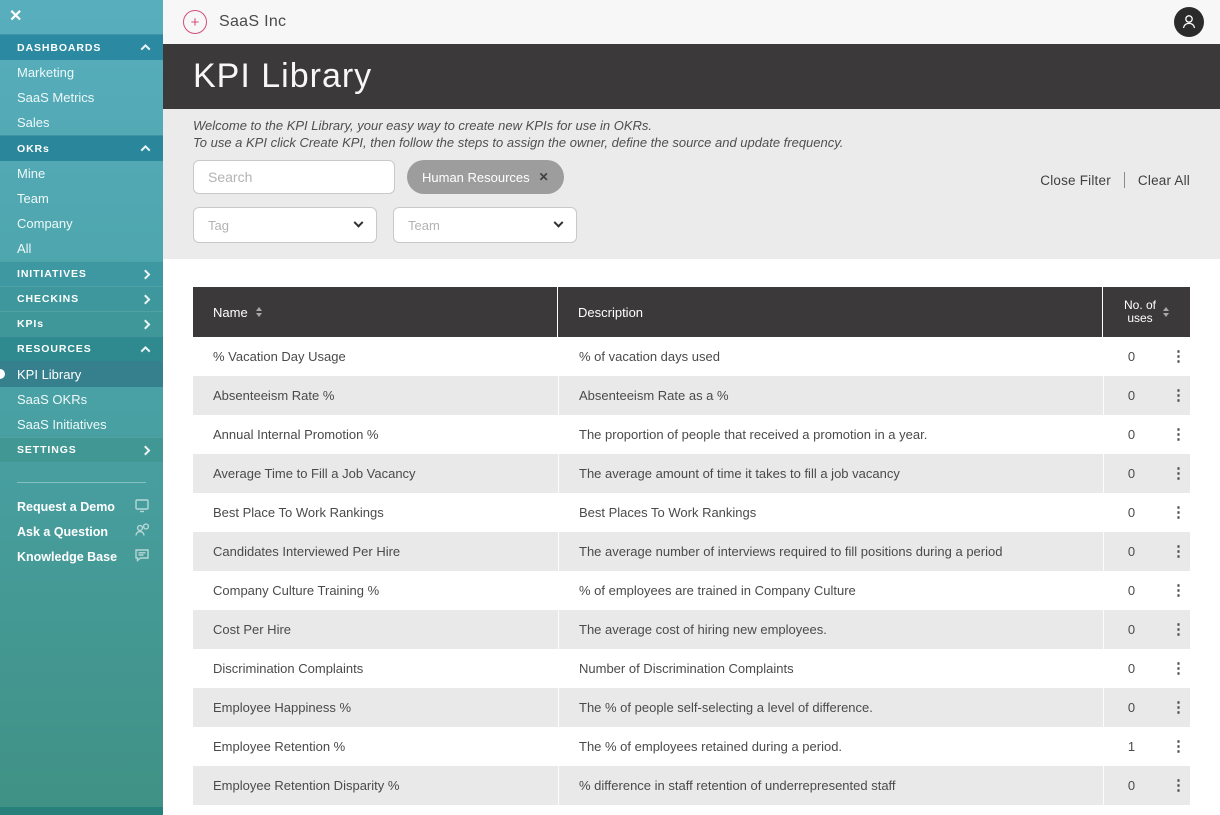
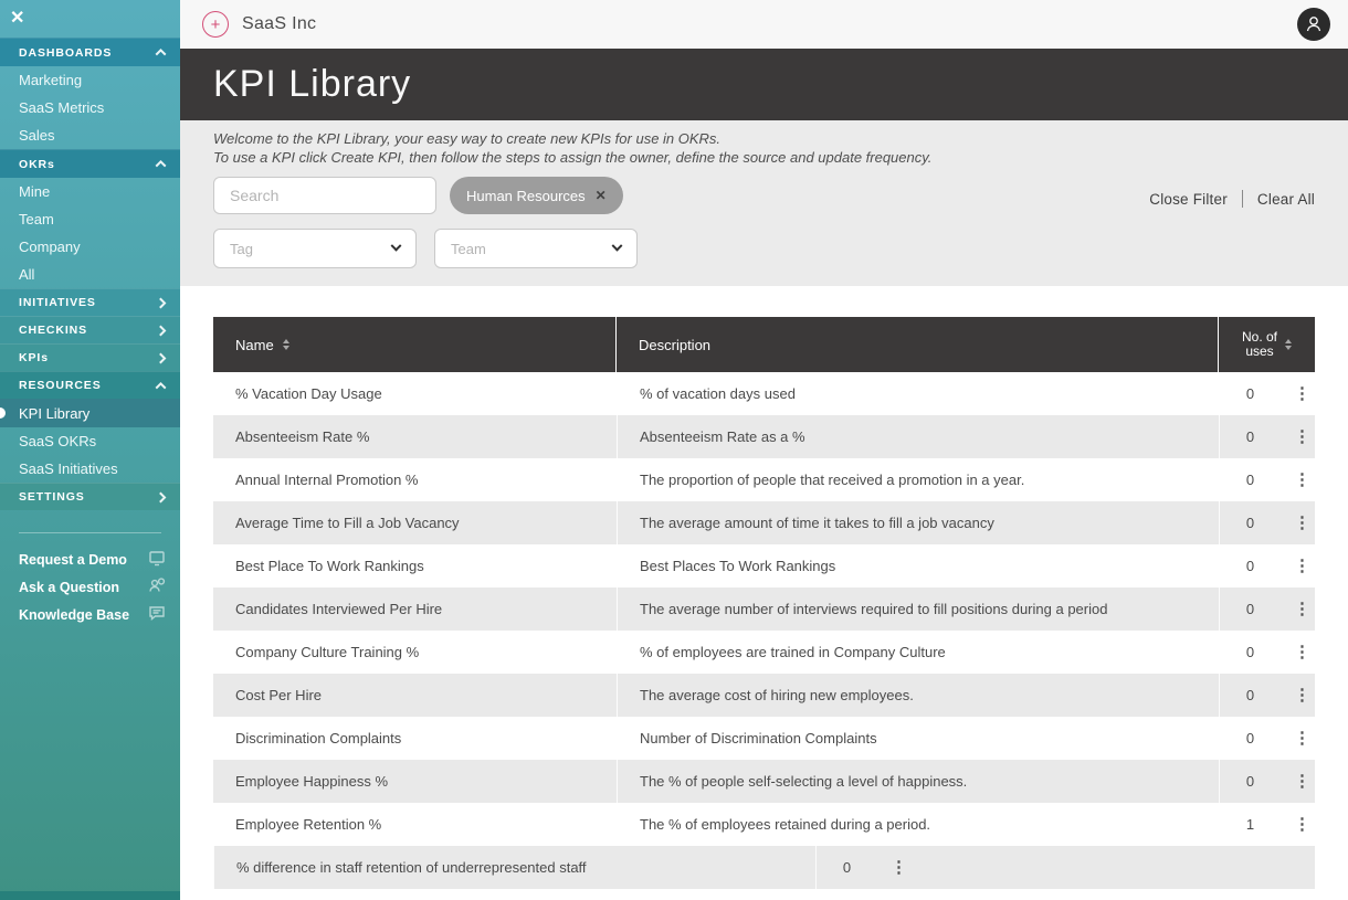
  ✕
  DASHBOARDS
  Marketing
  SaaS Metrics
  Sales
  OKRs
  Mine
  Team
  Company
  All
  INITIATIVES
  CHECKINS
  KPIs
  RESOURCES
  KPI Library
  SaaS OKRs
  SaaS Initiatives
  SETTINGS
  Request a Demo
  Ask a Question
  Knowledge Base
  +
  SaaS Inc
  KPI Library
  Welcome to the KPI Library, your easy way to create new KPIs for use in OKRs.
  To use a KPI click Create KPI, then follow the steps to assign the owner, define the source and update frequency.
  Search
  Human Resources
  ✕
  Close Filter
  Clear All
  Tag
  Team
  Name
  Description
  No. of
  uses
  % Vacation Day Usage
  % of vacation days used
  0
  ⋮
  Absenteeism Rate %
  Absenteeism Rate as a %
  0
  ⋮
  Annual Internal Promotion %
  The proportion of people that received a promotion in a year.
  0
  ⋮
  Average Time to Fill a Job Vacancy
  The average amount of time it takes to fill a job vacancy
  0
  ⋮
  Best Place To Work Rankings
  Best Places To Work Rankings
  0
  ⋮
  Candidates Interviewed Per Hire
  The average number of interviews required to fill positions during a period
  0
  ⋮
  Company Culture Training %
  % of employees are trained in Company Culture
  0
  ⋮
  Cost Per Hire
  The average cost of hiring new employees.
  0
  ⋮
  Discrimination Complaints
  Number of Discrimination Complaints
  0
  ⋮
  Employee Happiness %
- The % of people self-selecting a level of difference.
+ The % of people self-selecting a level of happiness.
  0
  ⋮
  Employee Retention %
  The % of employees retained during a period.
  1
  ⋮
- Employee Retention Disparity %
  % difference in staff retention of underrepresented staff
  0
  ⋮
